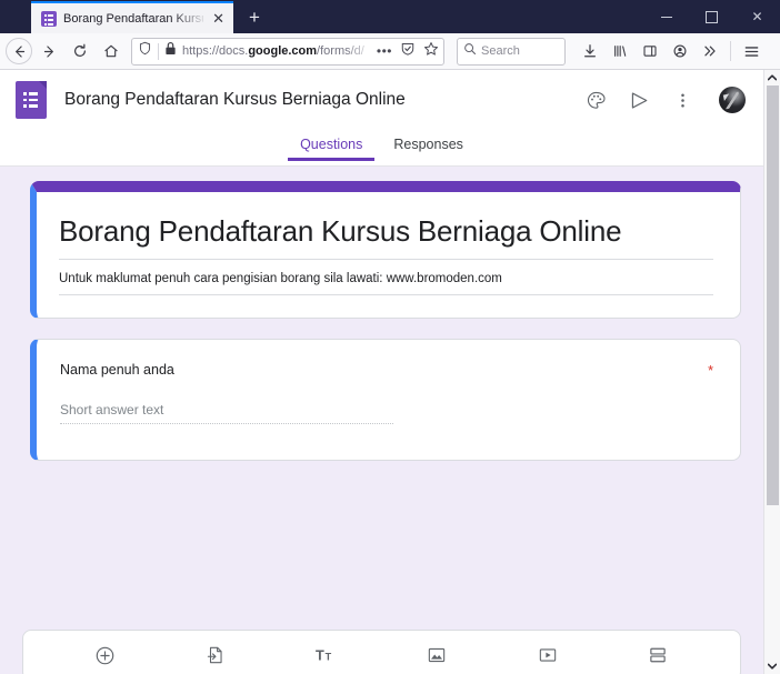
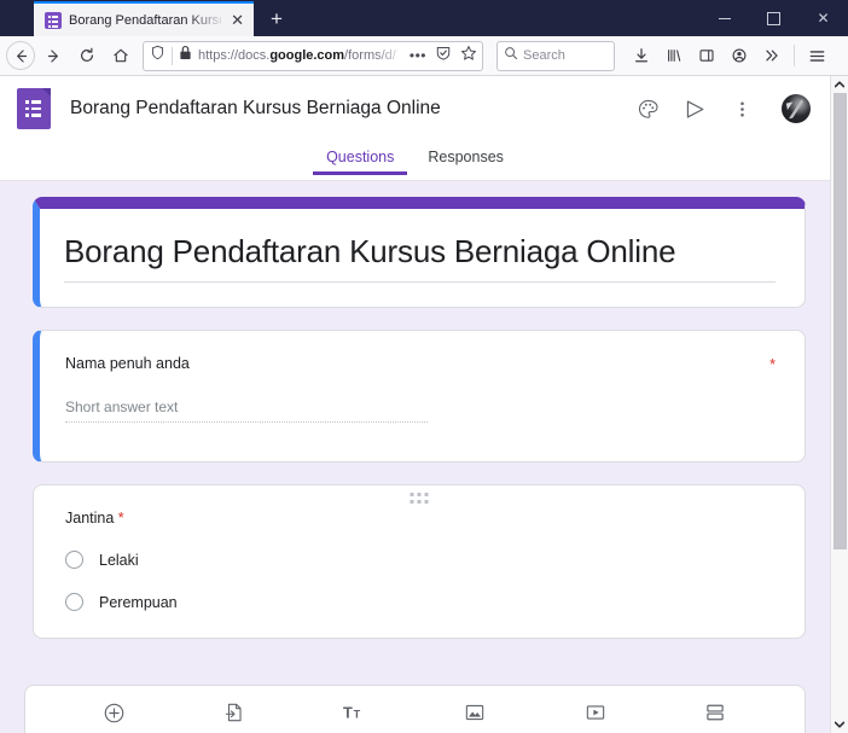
  Borang Pendaftaran Kurs
  ✕
  +
  ✕
  https://docs.google.com/forms/d/
  •••
  Search
  Borang Pendaftaran Kursus Berniaga Online
  Questions
  Responses
  Borang Pendaftaran Kursus Berniaga Online
- Untuk maklumat penuh cara pengisian borang sila lawati: www.bromoden.com
  *
  Nama penuh anda
  Short answer text
+ Jantina *
+ Lelaki
+ Perempuan
  T
  T
